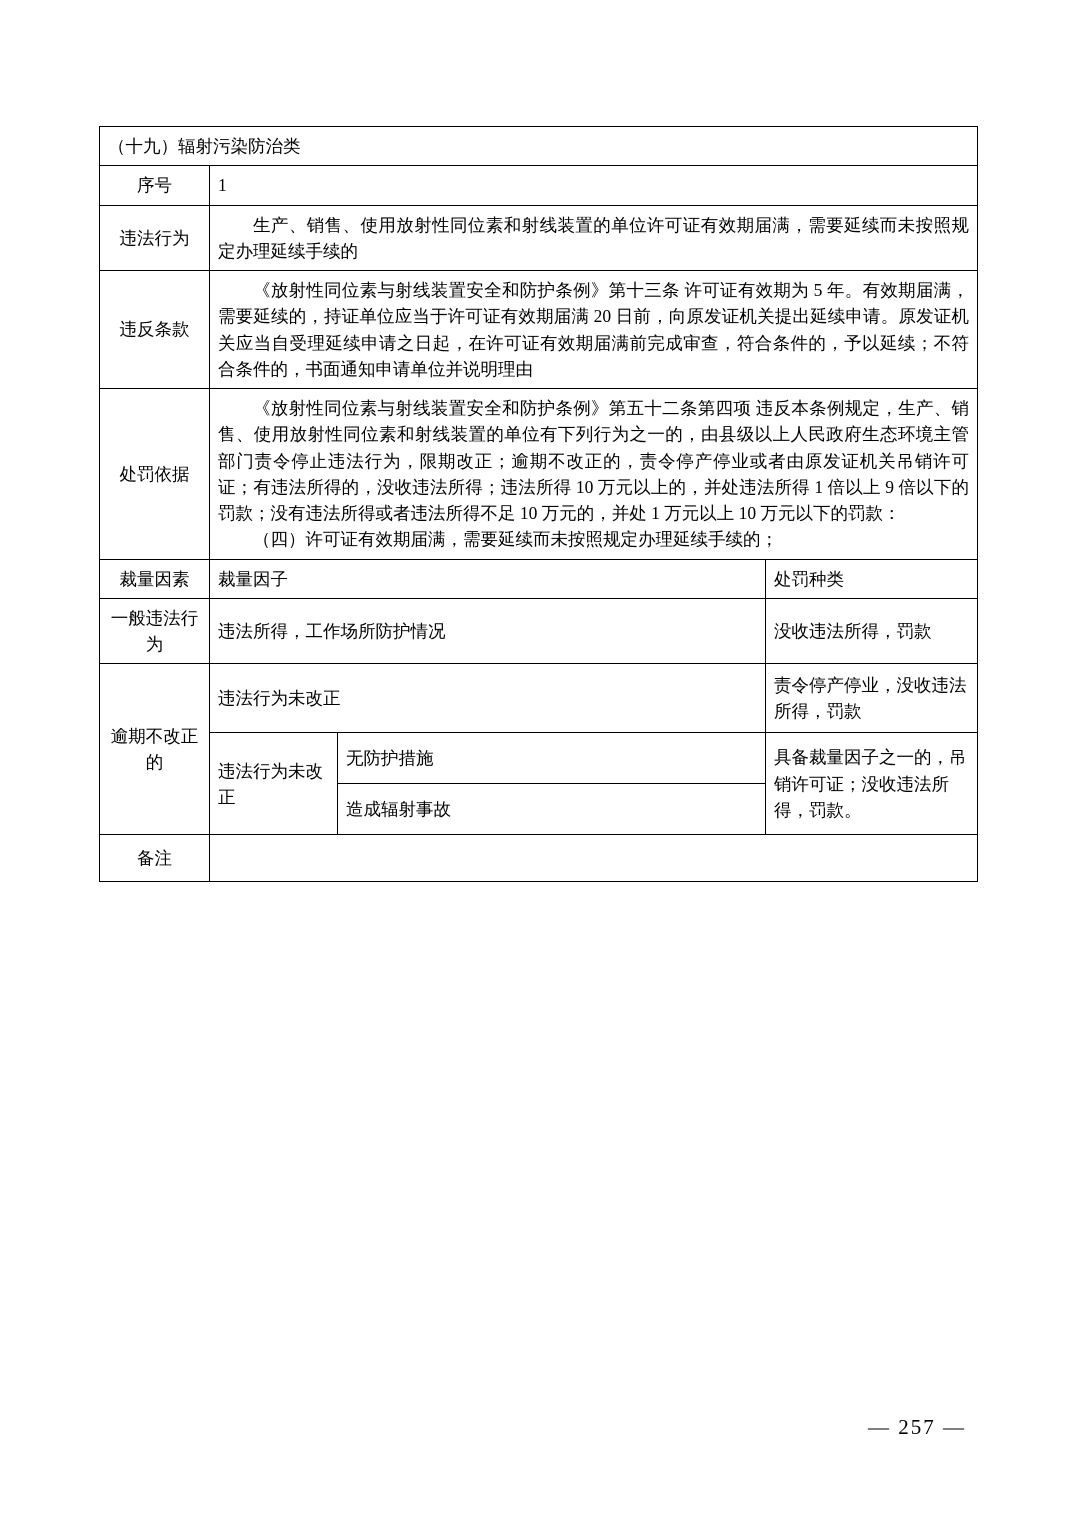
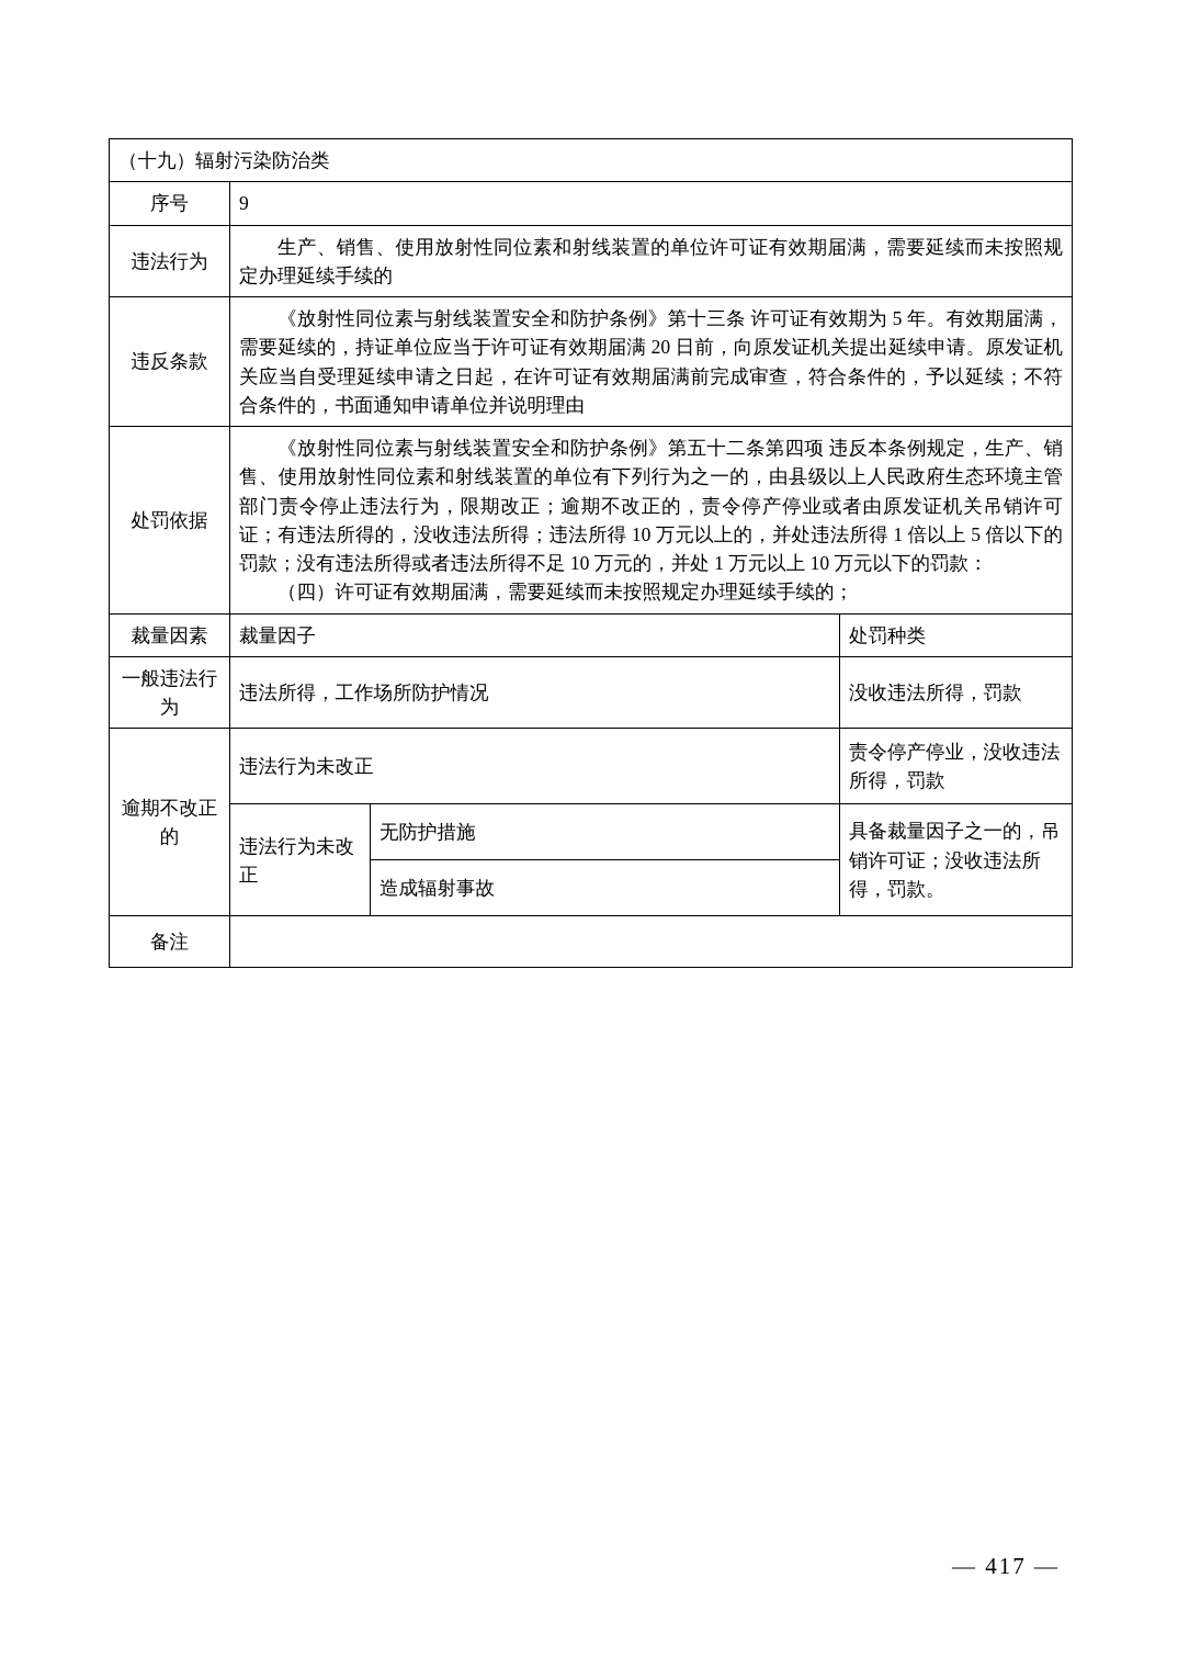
  （十九）辐射污染防治类
- 序号	1
+ 序号	9
  违法行为	生产、销售、使用放射性同位素和射线装置的单位许可证有效期届满，需要延续而未按照规定办理延续手续的
  违反条款	《放射性同位素与射线装置安全和防护条例》第十三条 许可证有效期为 5 年。有效期届满，需要延续的，持证单位应当于许可证有效期届满 20 日前，向原发证机关提出延续申请。原发证机关应当自受理延续申请之日起，在许可证有效期届满前完成审查，符合条件的，予以延续；不符合条件的，书面通知申请单位并说明理由
- 处罚依据	《放射性同位素与射线装置安全和防护条例》第五十二条第四项 违反本条例规定，生产、销售、使用放射性同位素和射线装置的单位有下列行为之一的，由县级以上人民政府生态环境主管部门责令停止违法行为，限期改正；逾期不改正的，责令停产停业或者由原发证机关吊销许可证；有违法所得的，没收违法所得；违法所得 10 万元以上的，并处违法所得 1 倍以上 9 倍以下的罚款；没有违法所得或者违法所得不足 10 万元的，并处 1 万元以上 10 万元以下的罚款： （四）许可证有效期届满，需要延续而未按照规定办理延续手续的；
+ 处罚依据	《放射性同位素与射线装置安全和防护条例》第五十二条第四项 违反本条例规定，生产、销售、使用放射性同位素和射线装置的单位有下列行为之一的，由县级以上人民政府生态环境主管部门责令停止违法行为，限期改正；逾期不改正的，责令停产停业或者由原发证机关吊销许可证；有违法所得的，没收违法所得；违法所得 10 万元以上的，并处违法所得 1 倍以上 5 倍以下的罚款；没有违法所得或者违法所得不足 10 万元的，并处 1 万元以上 10 万元以下的罚款： （四）许可证有效期届满，需要延续而未按照规定办理延续手续的；
  裁量因素	裁量因子	处罚种类
  一般违法行为	违法所得，工作场所防护情况	没收违法所得，罚款
  逾期不改正的	违法行为未改正	责令停产停业，没收违法所得，罚款
  违法行为未改正	无防护措施	具备裁量因子之一的，吊销许可证；没收违法所得，罚款。
  造成辐射事故
  备注
- — 257 —
+ — 417 —
